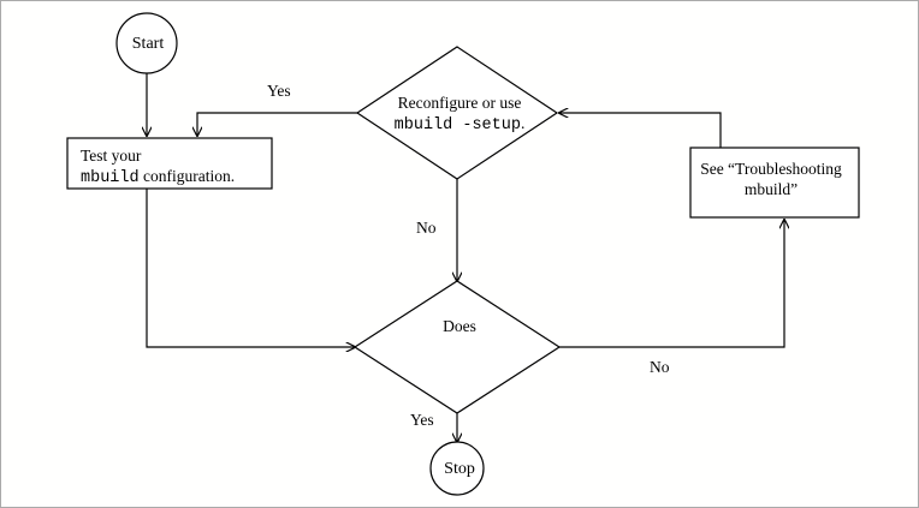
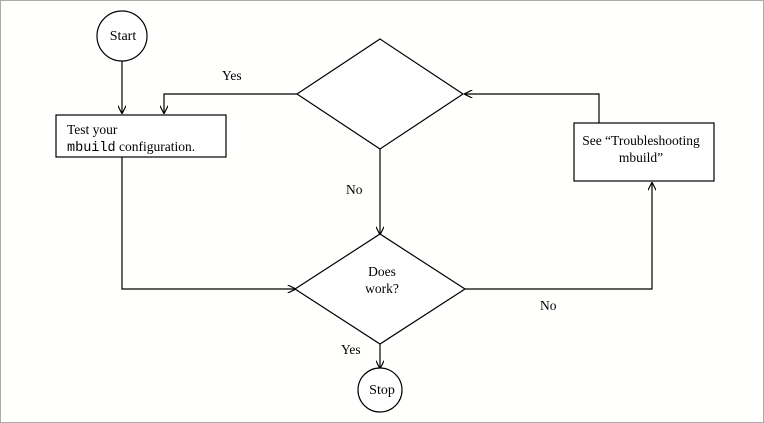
  Start
  Test your
  mbuild configuration.
- Reconfigure or use
- mbuild -setup.
  See “Troubleshooting
  mbuild”
  Does
+ work?
  Stop
  Yes
  No
  No
  Yes
